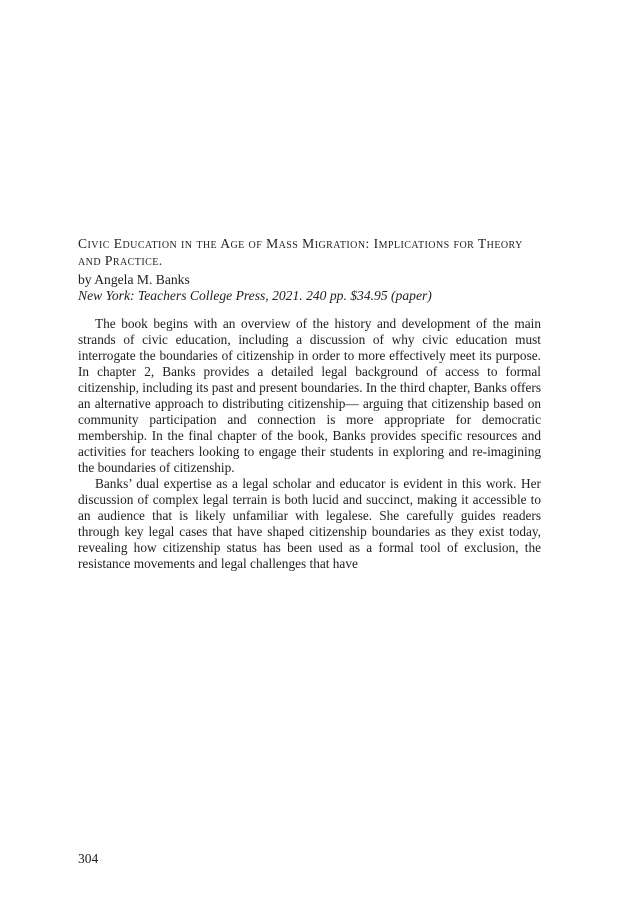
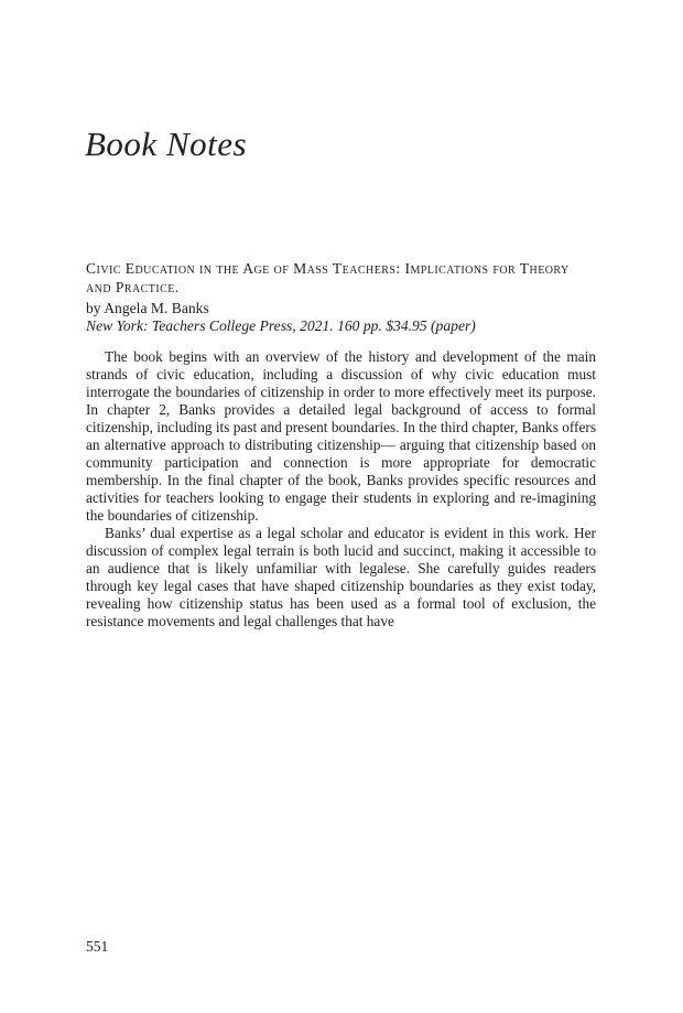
+ Book Notes
- Civic Education in the Age of Mass Migration: Implications for Theory and Practice.
+ Civic Education in the Age of Mass Teachers: Implications for Theory and Practice.
  by Angela M. Banks
- New York: Teachers College Press, 2021. 240 pp. $34.95 (paper)
+ New York: Teachers College Press, 2021. 160 pp. $34.95 (paper)
  The book begins with an overview of the history and development of the main strands of civic education, including a discussion of why civic education must interrogate the boundaries of citizenship in order to more effectively meet its purpose. In chapter 2, Banks provides a detailed legal background of access to formal citizenship, including its past and present boundaries. In the third chapter, Banks offers an alternative approach to distributing citizenship— arguing that citizenship based on community participation and connection is more appropriate for democratic membership. In the final chapter of the book, Banks provides specific resources and activities for teachers looking to engage their students in exploring and re-imagining the boundaries of citizenship.
  Banks’ dual expertise as a legal scholar and educator is evident in this work. Her discussion of complex legal terrain is both lucid and succinct, making it accessible to an audience that is likely unfamiliar with legalese. She carefully guides readers through key legal cases that have shaped citizenship boundaries as they exist today, revealing how citizenship status has been used as a formal tool of exclusion, the resistance movements and legal challenges that have
- 304
+ 551
